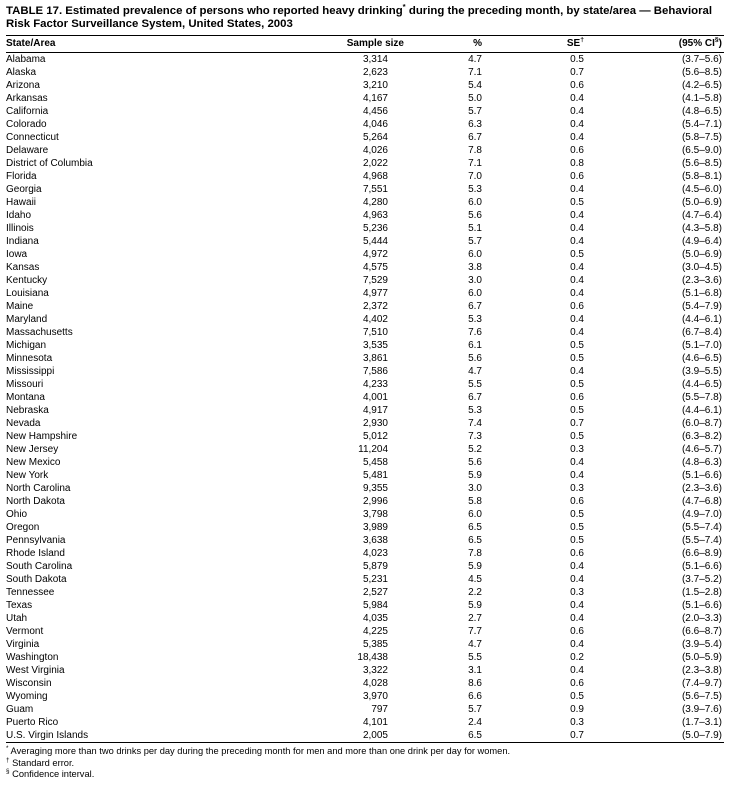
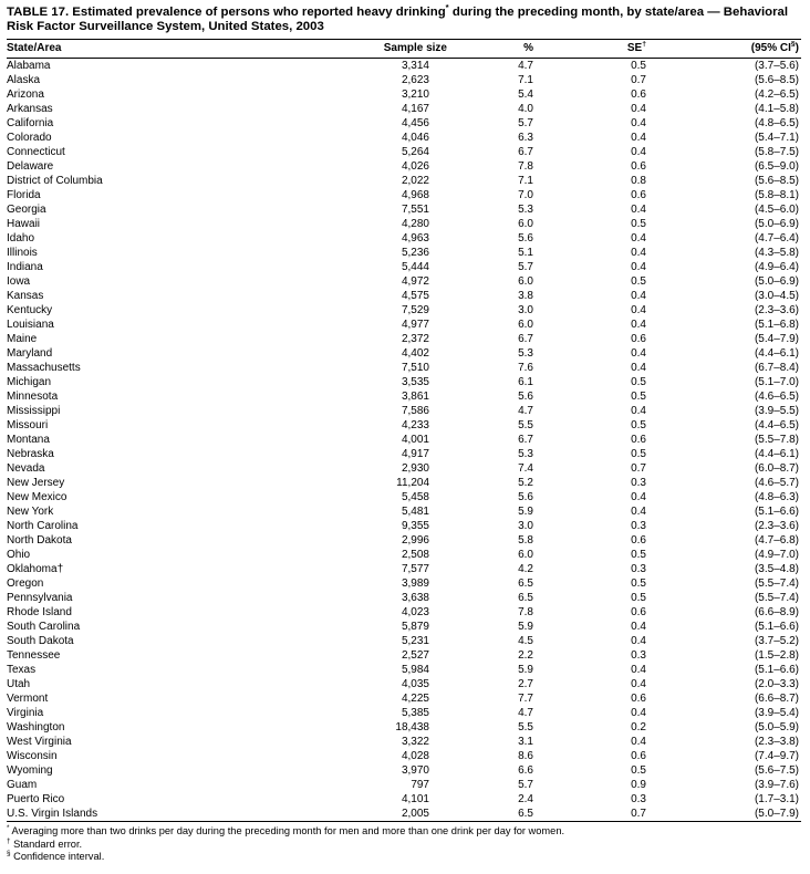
  TABLE 17. Estimated prevalence of persons who reported heavy drinking* during the preceding month, by state/area — Behavioral Risk Factor Surveillance System, United States, 2003
  State/Area	Sample size	%	SE	(95% CI )
  Alabama	3,314	4.7	0.5	(3.7–5.6)
  Alaska	2,623	7.1	0.7	(5.6–8.5)
  Arizona	3,210	5.4	0.6	(4.2–6.5)
- Arkansas	4,167	5.0	0.4	(4.1–5.8)
+ Arkansas	4,167	4.0	0.4	(4.1–5.8)
  California	4,456	5.7	0.4	(4.8–6.5)
  Colorado	4,046	6.3	0.4	(5.4–7.1)
  Connecticut	5,264	6.7	0.4	(5.8–7.5)
  Delaware	4,026	7.8	0.6	(6.5–9.0)
  District of Columbia	2,022	7.1	0.8	(5.6–8.5)
  Florida	4,968	7.0	0.6	(5.8–8.1)
  Georgia	7,551	5.3	0.4	(4.5–6.0)
  Hawaii	4,280	6.0	0.5	(5.0–6.9)
  Idaho	4,963	5.6	0.4	(4.7–6.4)
  Illinois	5,236	5.1	0.4	(4.3–5.8)
  Indiana	5,444	5.7	0.4	(4.9–6.4)
  Iowa	4,972	6.0	0.5	(5.0–6.9)
  Kansas	4,575	3.8	0.4	(3.0–4.5)
  Kentucky	7,529	3.0	0.4	(2.3–3.6)
  Louisiana	4,977	6.0	0.4	(5.1–6.8)
  Maine	2,372	6.7	0.6	(5.4–7.9)
  Maryland	4,402	5.3	0.4	(4.4–6.1)
  Massachusetts	7,510	7.6	0.4	(6.7–8.4)
  Michigan	3,535	6.1	0.5	(5.1–7.0)
  Minnesota	3,861	5.6	0.5	(4.6–6.5)
  Mississippi	7,586	4.7	0.4	(3.9–5.5)
  Missouri	4,233	5.5	0.5	(4.4–6.5)
  Montana	4,001	6.7	0.6	(5.5–7.8)
  Nebraska	4,917	5.3	0.5	(4.4–6.1)
  Nevada	2,930	7.4	0.7	(6.0–8.7)
- New Hampshire	5,012	7.3	0.5	(6.3–8.2)
  New Jersey	11,204	5.2	0.3	(4.6–5.7)
  New Mexico	5,458	5.6	0.4	(4.8–6.3)
  New York	5,481	5.9	0.4	(5.1–6.6)
  North Carolina	9,355	3.0	0.3	(2.3–3.6)
  North Dakota	2,996	5.8	0.6	(4.7–6.8)
- Ohio	3,798	6.0	0.5	(4.9–7.0)
+ Ohio	2,508	6.0	0.5	(4.9–7.0)
+ Oklahoma†	7,577	4.2	0.3	(3.5–4.8)
  Oregon	3,989	6.5	0.5	(5.5–7.4)
  Pennsylvania	3,638	6.5	0.5	(5.5–7.4)
  Rhode Island	4,023	7.8	0.6	(6.6–8.9)
  South Carolina	5,879	5.9	0.4	(5.1–6.6)
  South Dakota	5,231	4.5	0.4	(3.7–5.2)
  Tennessee	2,527	2.2	0.3	(1.5–2.8)
  Texas	5,984	5.9	0.4	(5.1–6.6)
  Utah	4,035	2.7	0.4	(2.0–3.3)
  Vermont	4,225	7.7	0.6	(6.6–8.7)
  Virginia	5,385	4.7	0.4	(3.9–5.4)
  Washington	18,438	5.5	0.2	(5.0–5.9)
  West Virginia	3,322	3.1	0.4	(2.3–3.8)
  Wisconsin	4,028	8.6	0.6	(7.4–9.7)
  Wyoming	3,970	6.6	0.5	(5.6–7.5)
  Guam	797	5.7	0.9	(3.9–7.6)
  Puerto Rico	4,101	2.4	0.3	(1.7–3.1)
  U.S. Virgin Islands	2,005	6.5	0.7	(5.0–7.9)
  Averaging more than two drinks per day during the preceding month for men and more than one drink per day for women.
  Standard error.
  Confidence interval.
